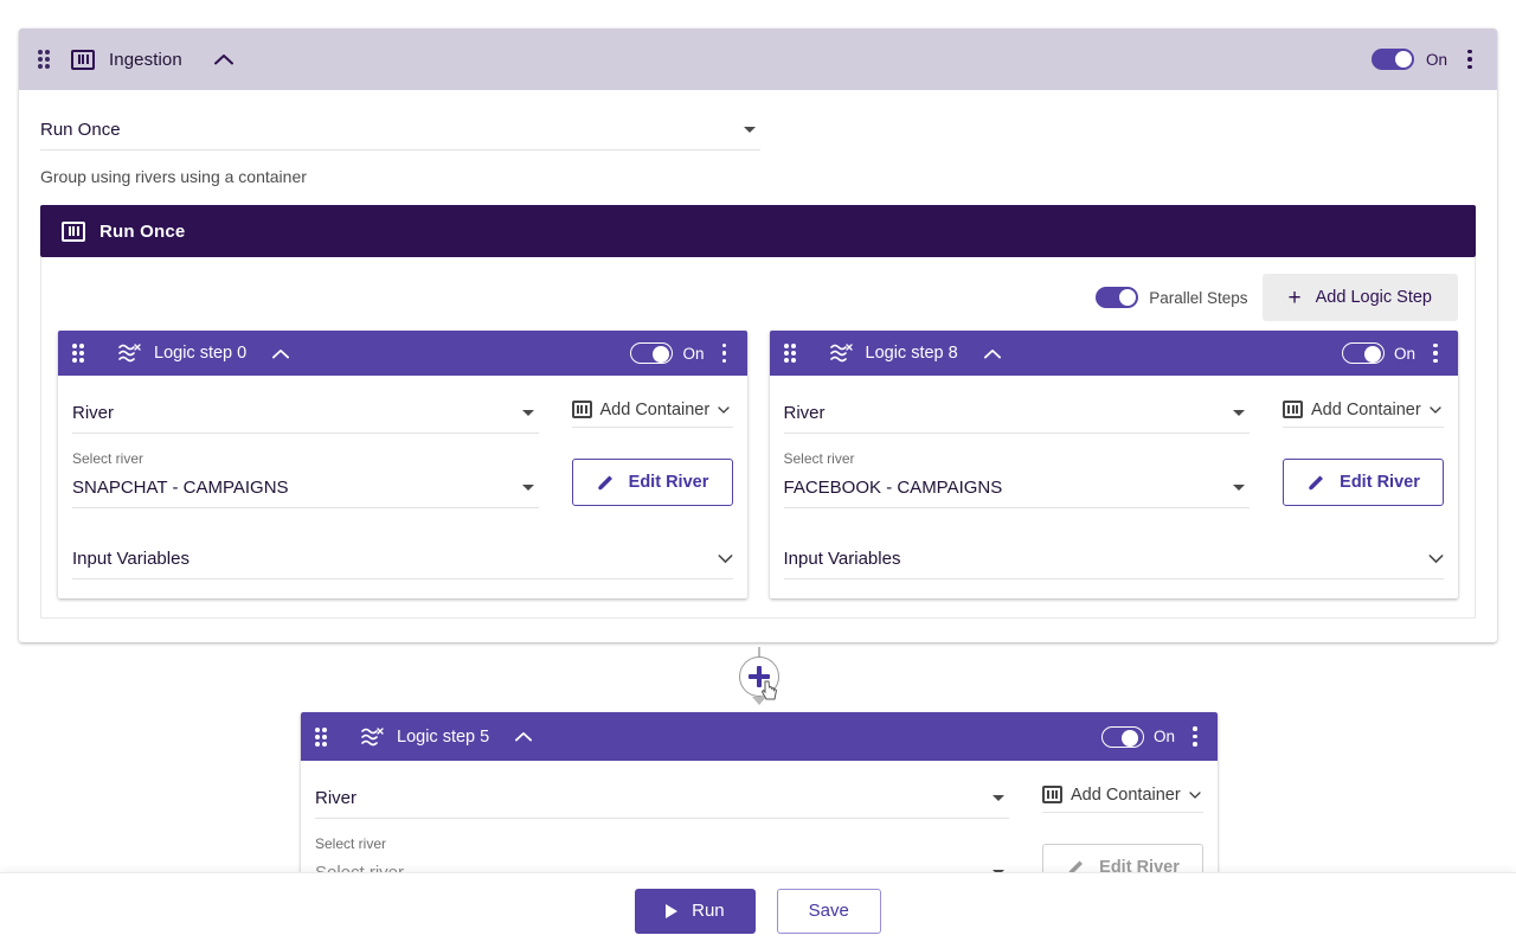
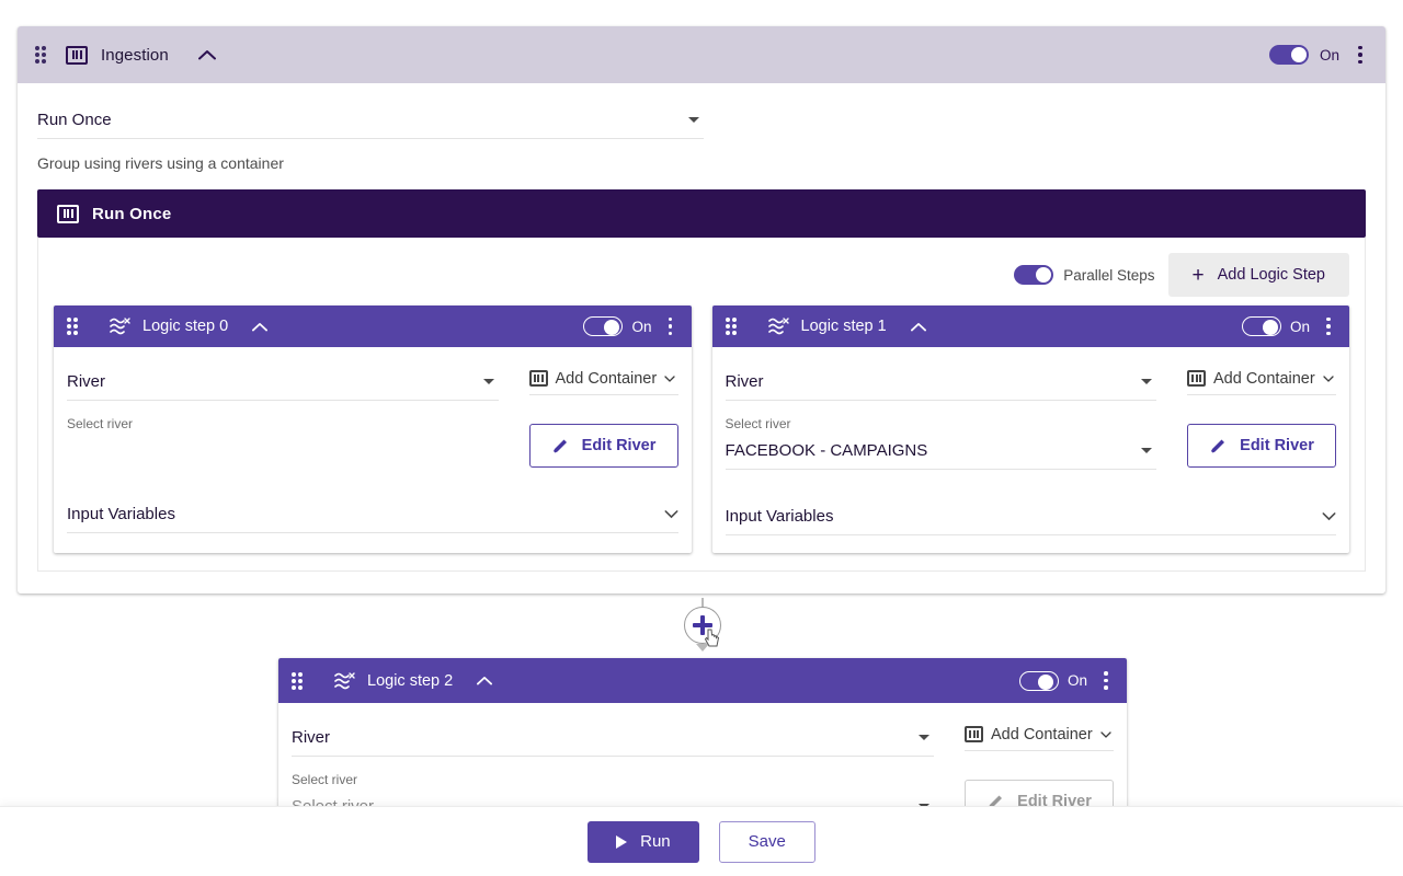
  Ingestion
  On
  Run Once
  Group using rivers using a container
  Run Once
  Parallel Steps
  +
  Add Logic Step
  Logic step 0
  On
  River
  Select river
- SNAPCHAT - CAMPAIGNS
  Add Container
  Edit River
  Input Variables
- Logic step 8
+ Logic step 1
  On
  River
  Select river
  FACEBOOK - CAMPAIGNS
  Add Container
  Edit River
  Input Variables
- Logic step 5
+ Logic step 2
  On
  River
  Select river
  Add Container
  Edit River
  Run
  Save
